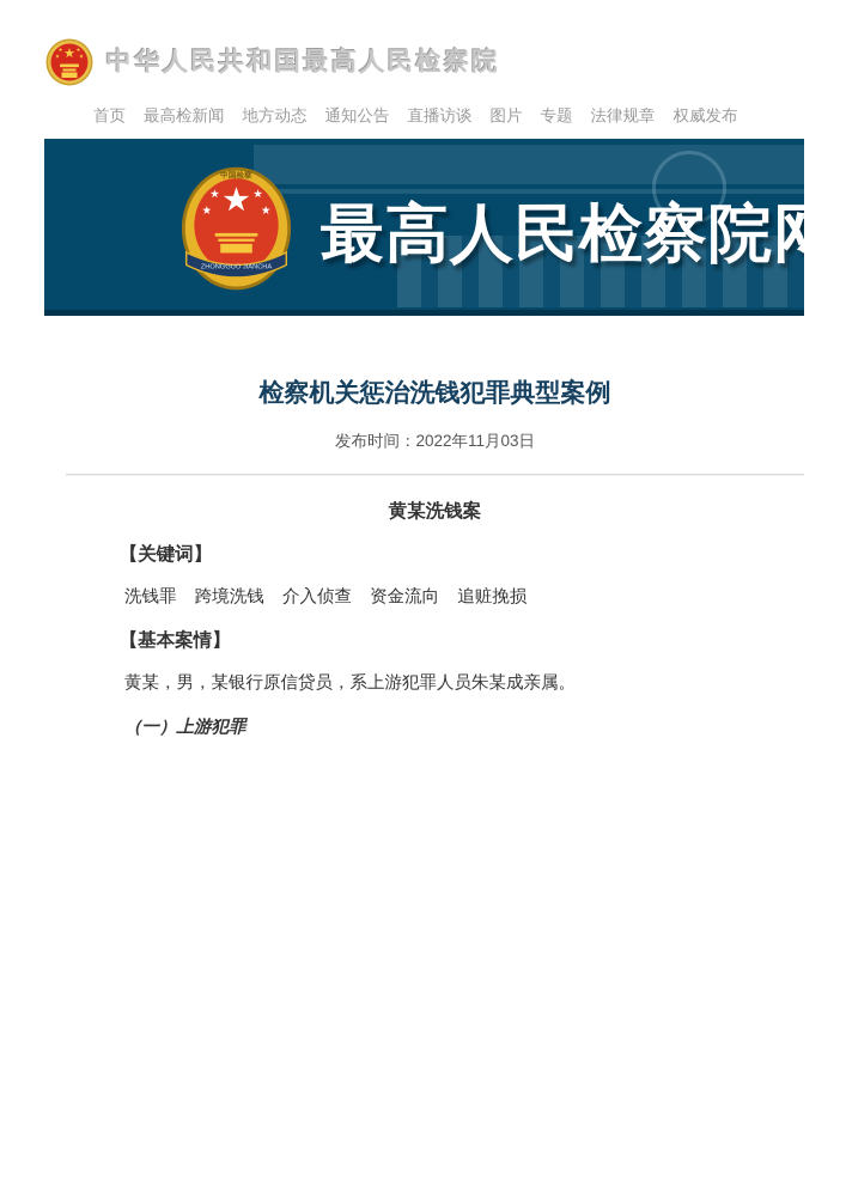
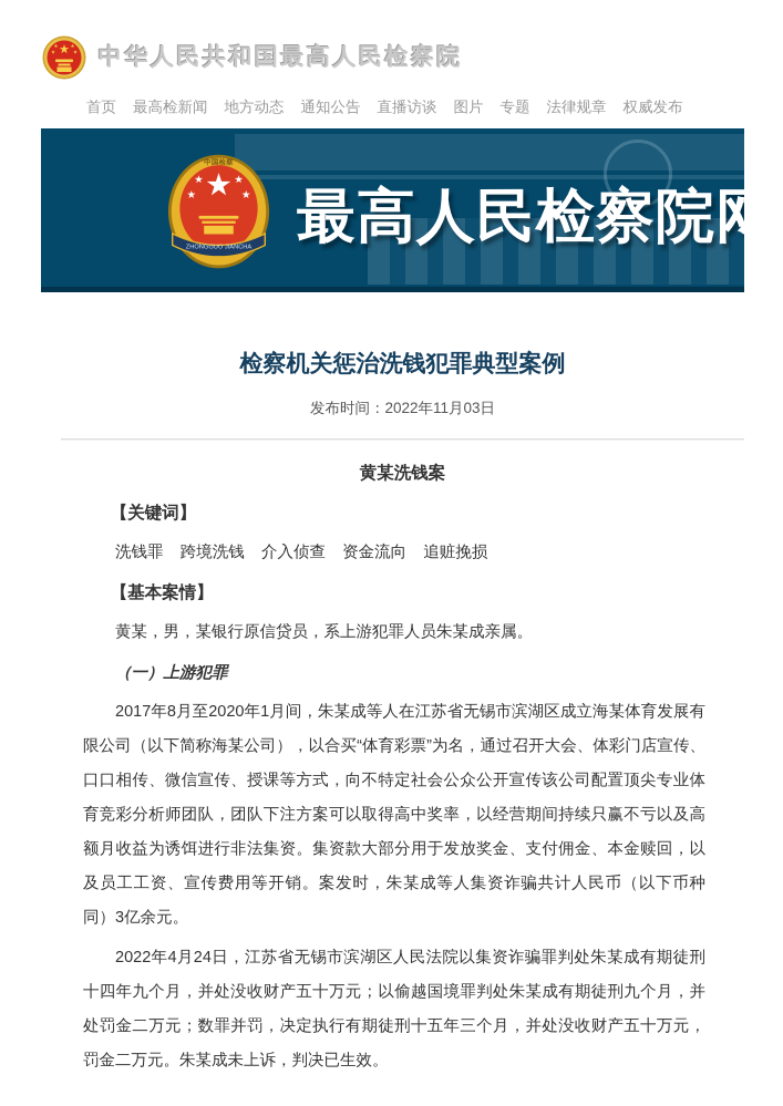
  中华人民共和国最高人民检察院
  首页
  最高检新闻
  地方动态
  通知公告
  直播访谈
  图片
  专题
  法律规章
  权威发布
  最高人民检察院
  检察机关惩治洗钱犯罪典型案例
  发布时间：2022年11月03日
  黄某洗钱案
  【关键词】
  洗钱罪 跨境洗钱 介入侦查 资金流向 追赃挽损
  【基本案情】
  黄某，男，某银行原信贷员，系上游犯罪人员朱某成亲属。
  （一）上游犯罪
+ 2017年8月至2020年1月间，朱某成等人在江苏省无锡市滨湖区成立海某体育发展有限公司（以下简称海某公司），以合买“体育彩票”为名，通过召开大会、体彩门店宣传、口口相传、微信宣传、授课等方式，向不特定社会公众公开宣传该公司配置顶尖专业体育竞彩分析师团队，团队下注方案可以取得高中奖率，以经营期间持续只赢不亏以及高额月收益为诱饵进行非法集资。集资款大部分用于发放奖金、支付佣金、本金赎回，以及员工工资、宣传费用等开销。案发时，朱某成等人集资诈骗共计人民币（以下币种同）3亿余元。
+ 2022年4月24日，江苏省无锡市滨湖区人民法院以集资诈骗罪判处朱某成有期徒刑十四年九个月，并处没收财产五十万元；以偷越国境罪判处朱某成有期徒刑九个月，并处罚金二万元；数罪并罚，决定执行有期徒刑十五年三个月，并处没收财产五十万元，罚金二万元。朱某成未上诉，判决已生效。
